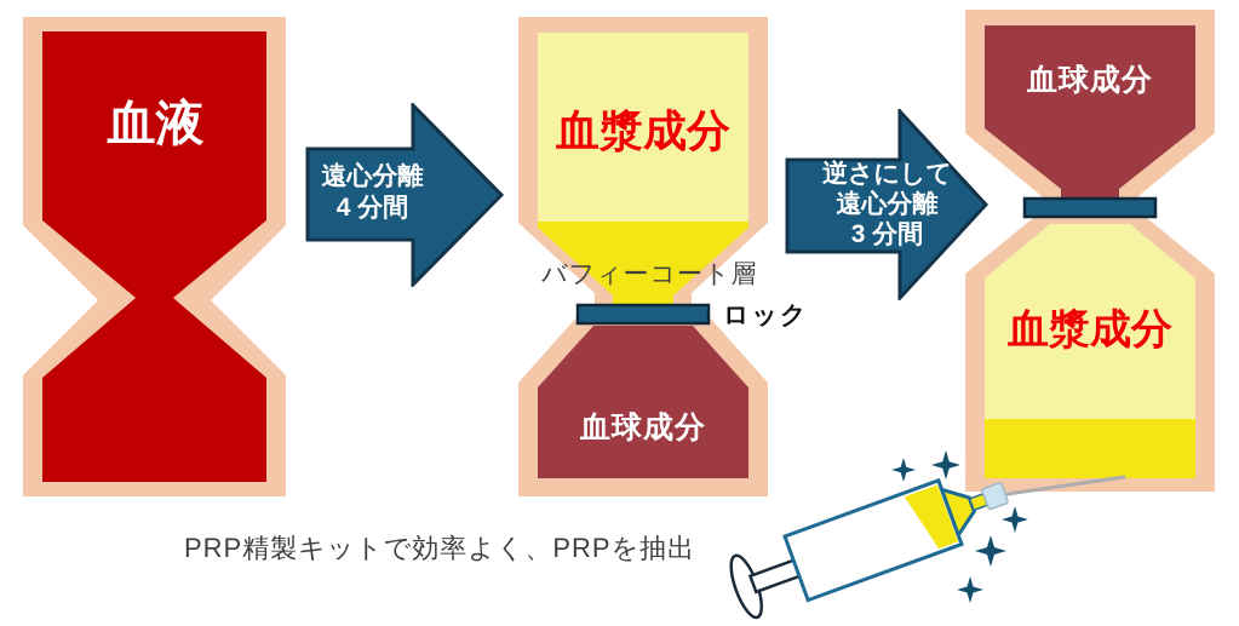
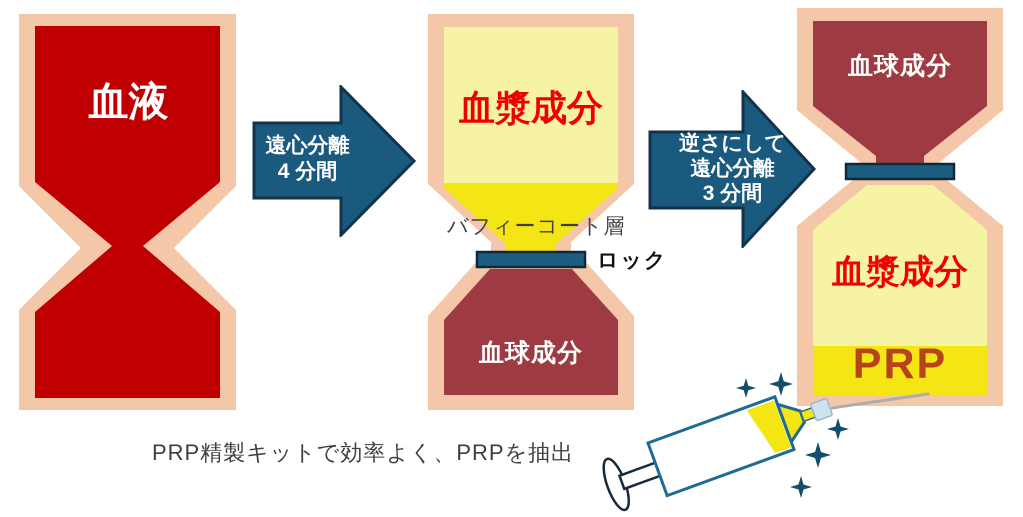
  血液
  遠心分離
  4 分間
  血漿成分
  バフィーコート層
  ロック
  血球成分
  逆さにして
  遠心分離
  3 分間
  血球成分
  血漿成分
+ PRP
  PRP精製キットで効率よく、PRPを抽出
